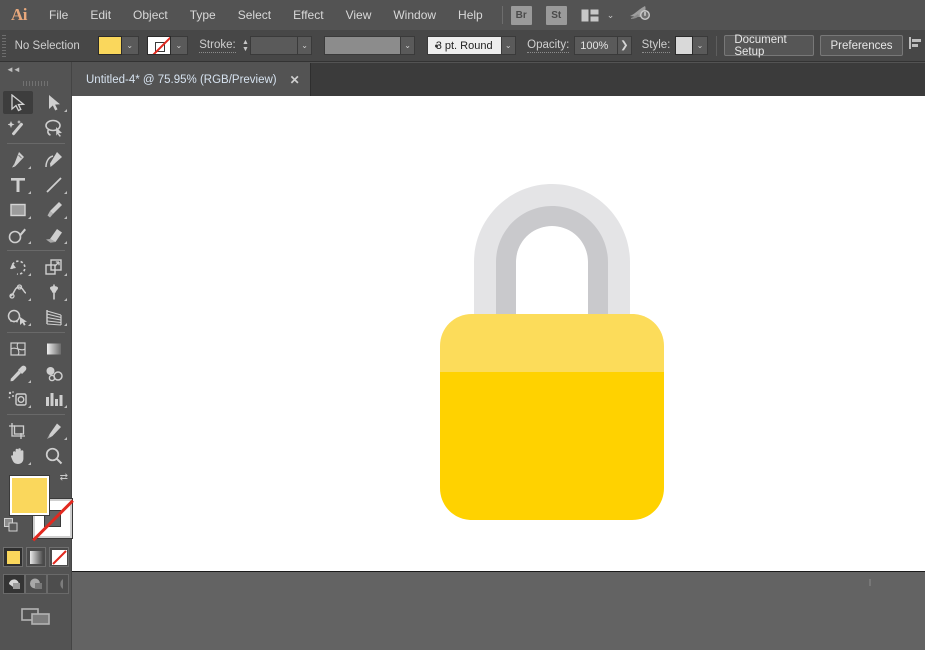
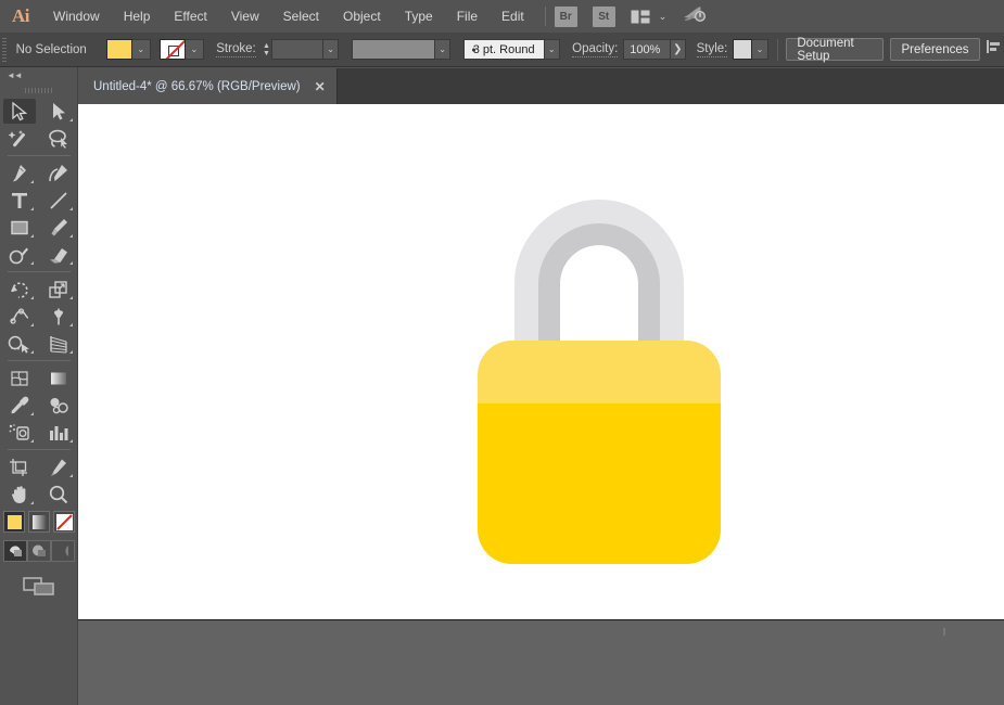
  Ai
- File
+ Window
- Edit
+ Help
- Object
+ Effect
- Type
+ View
  Select
- Effect
+ Object
- View
+ Type
- Window
+ File
- Help
+ Edit
  Br
  St
  ⌄
  No Selection
  ⌄
  ⌄
  Stroke:
  ⌄
  ⌄
  3 pt. Round
  ⌄
  Opacity:
  100%
  ❯
  Style:
  ⌄
  Document Setup
  Preferences
- Untitled-4* @ 75.95% (RGB/Preview)
+ Untitled-4* @ 66.67% (RGB/Preview)
  ✕
  ◄◄
- ⇄
